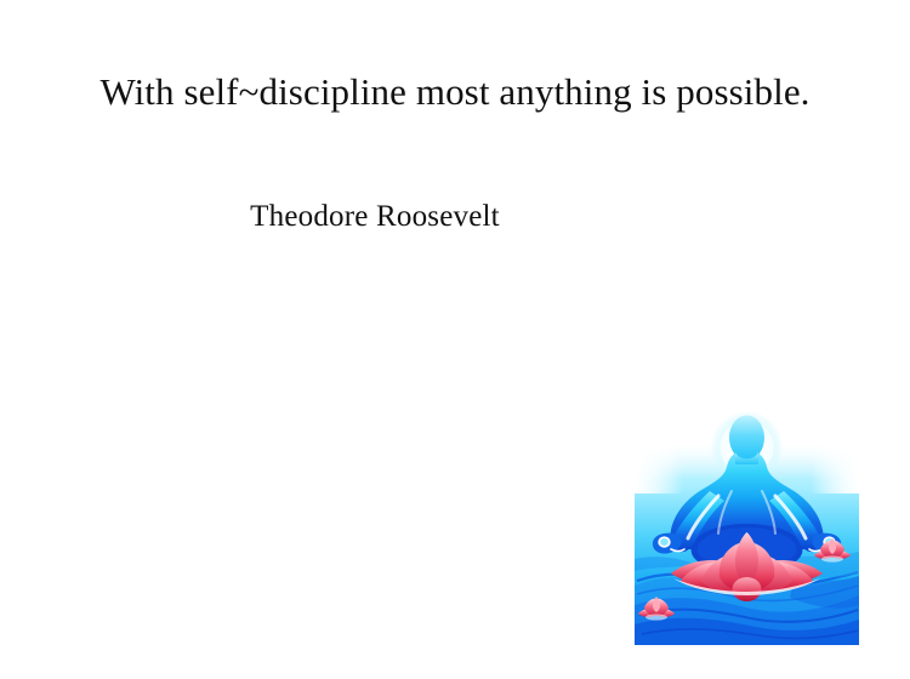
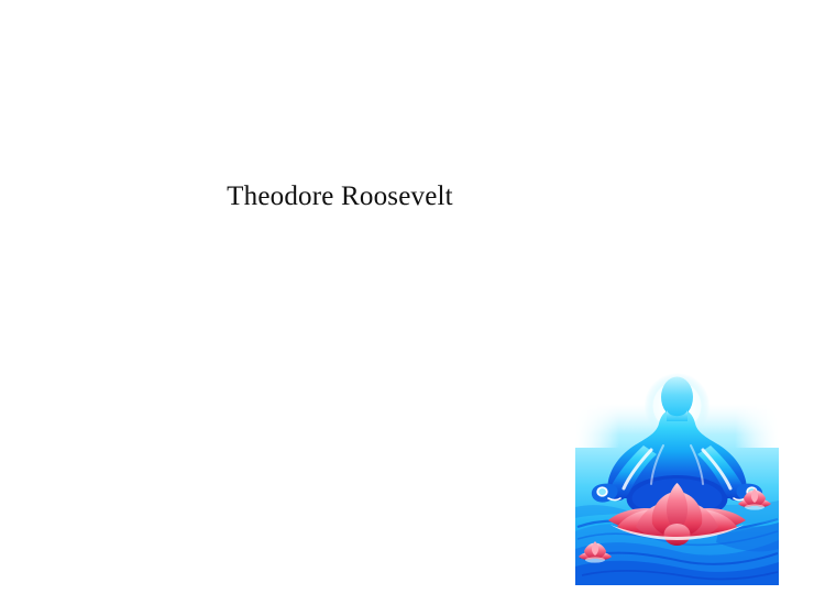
- With self~discipline most anything is possible.
  Theodore Roosevelt
